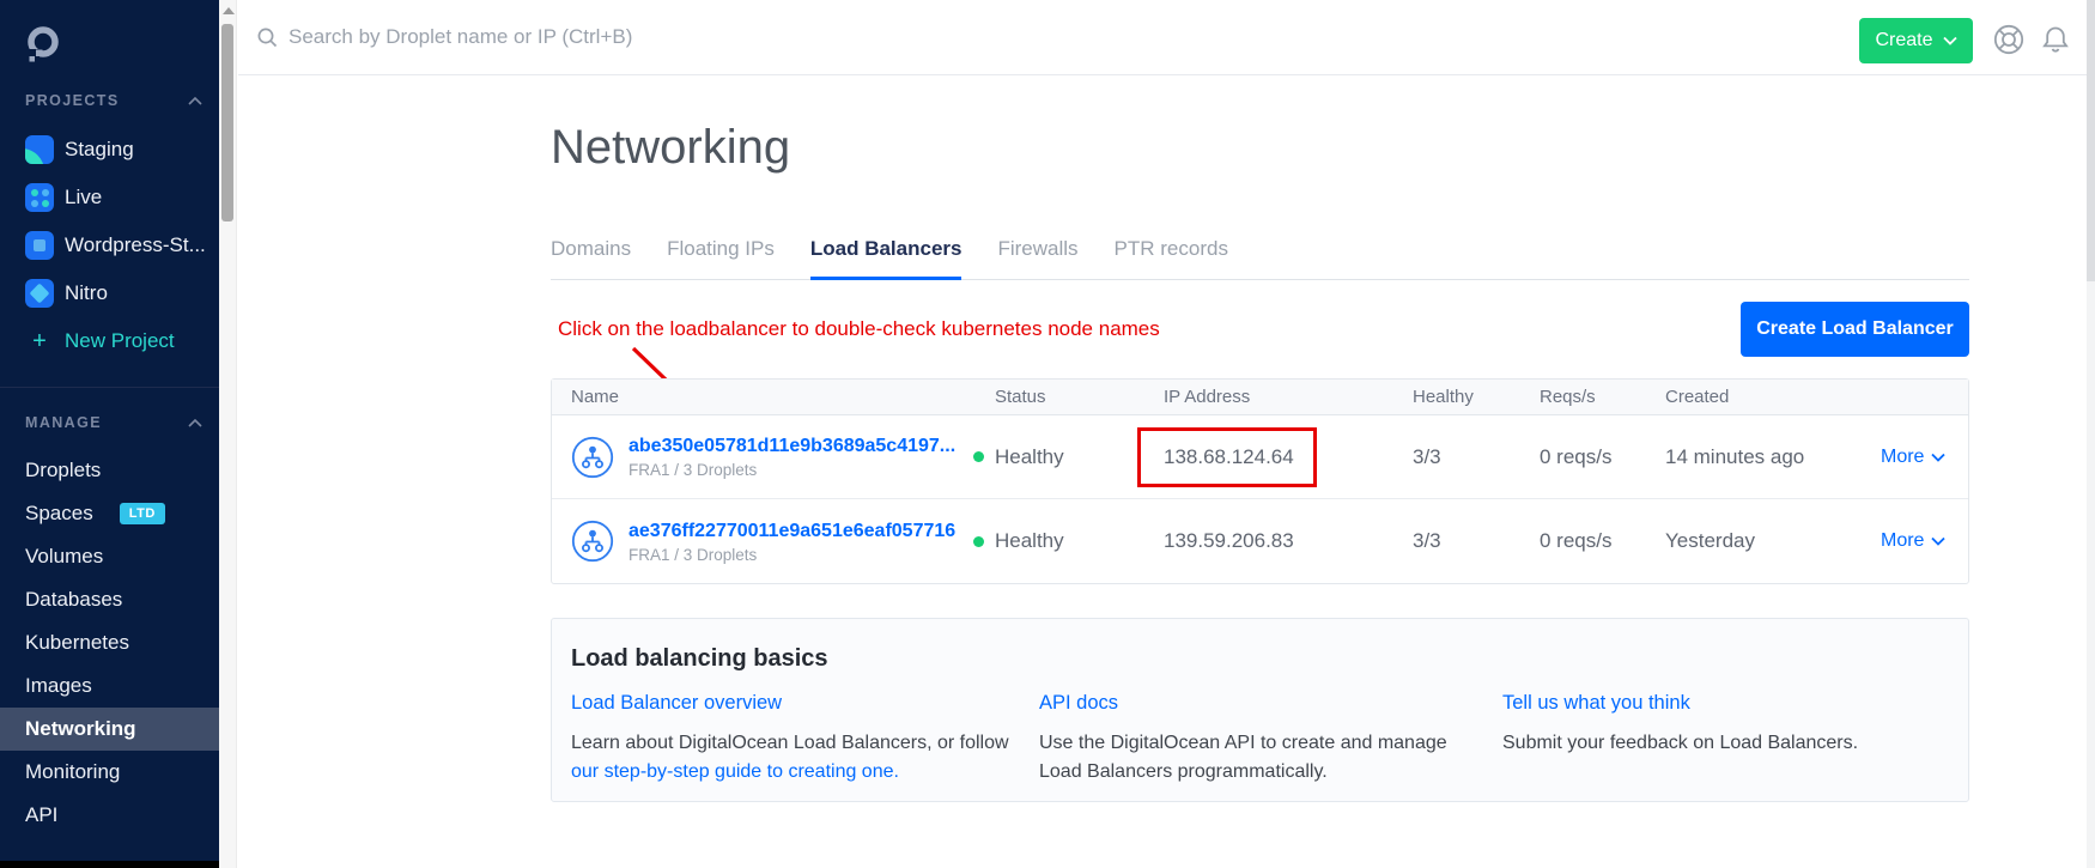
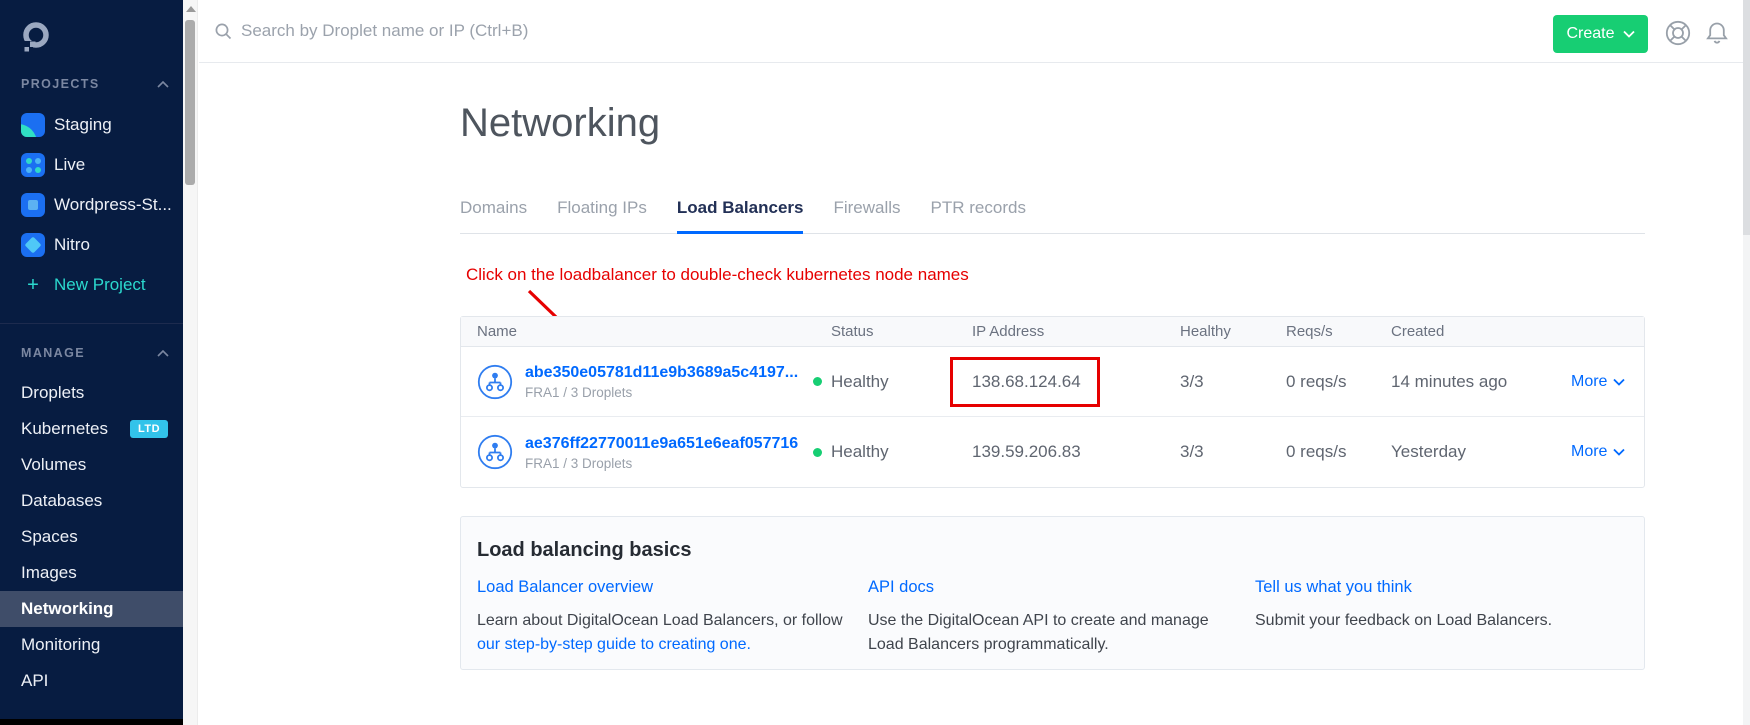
  PROJECTS
  Staging
  Live
  Wordpress-St...
  Nitro
  +
  New Project
  MANAGE
  Droplets
- Spaces
+ Kubernetes
  LTD
  Volumes
  Databases
- Kubernetes
+ Spaces
  Images
  Networking
  Monitoring
  API
  Search by Droplet name or IP (Ctrl+B)
  Create
  Networking
  Domains
  Floating IPs
  Load Balancers
  Firewalls
  PTR records
  Click on the loadbalancer to double-check kubernetes node names
- Create Load Balancer
  Name
  Status
  IP Address
  Healthy
  Reqs/s
  Created
  abe350e05781d11e9b3689a5c4197...
  FRA1 / 3 Droplets
  Healthy
  138.68.124.64
  3/3
  0 reqs/s
  14 minutes ago
  More
  ae376ff22770011e9a651e6eaf057716
  FRA1 / 3 Droplets
  Healthy
  139.59.206.83
  3/3
  0 reqs/s
  Yesterday
  More
  Load balancing basics
  Load Balancer overview
  Learn about DigitalOcean Load Balancers, or follow
  our step-by-step guide to creating one.
  API docs
  Use the DigitalOcean API to create and manage Load Balancers programmatically.
  Tell us what you think
  Submit your feedback on Load Balancers.
